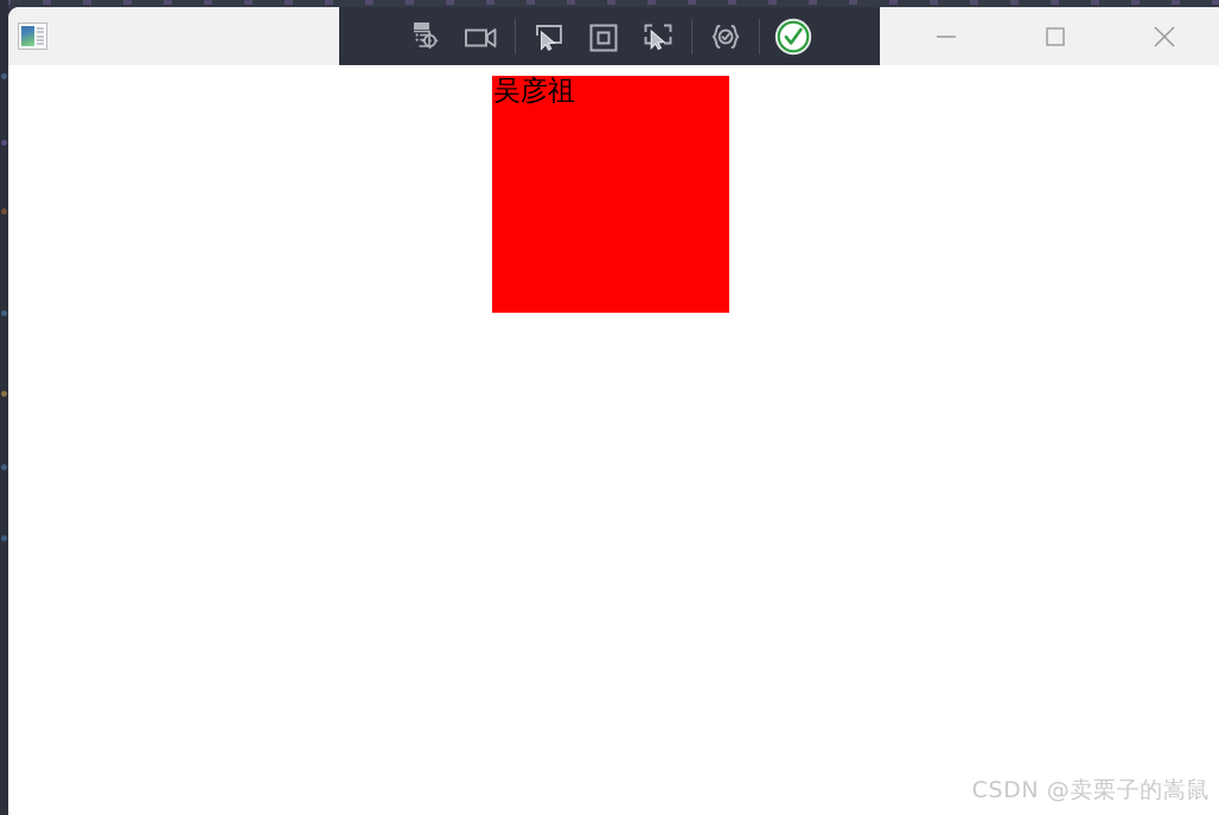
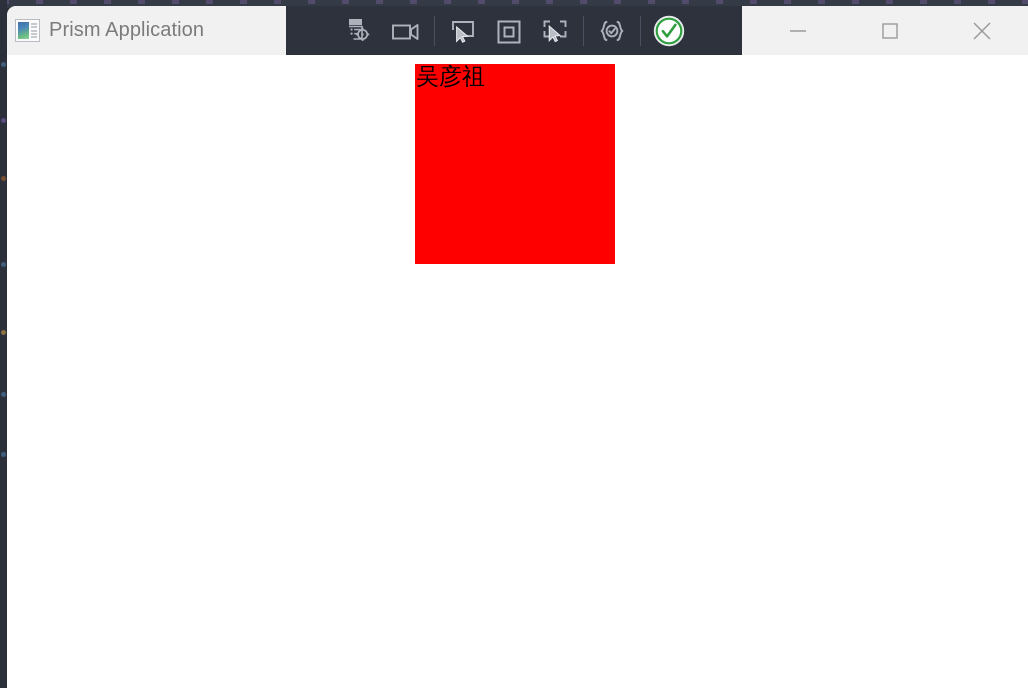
+ Prism Application
  吴彦祖
- CSDN @卖栗子的嵩鼠
